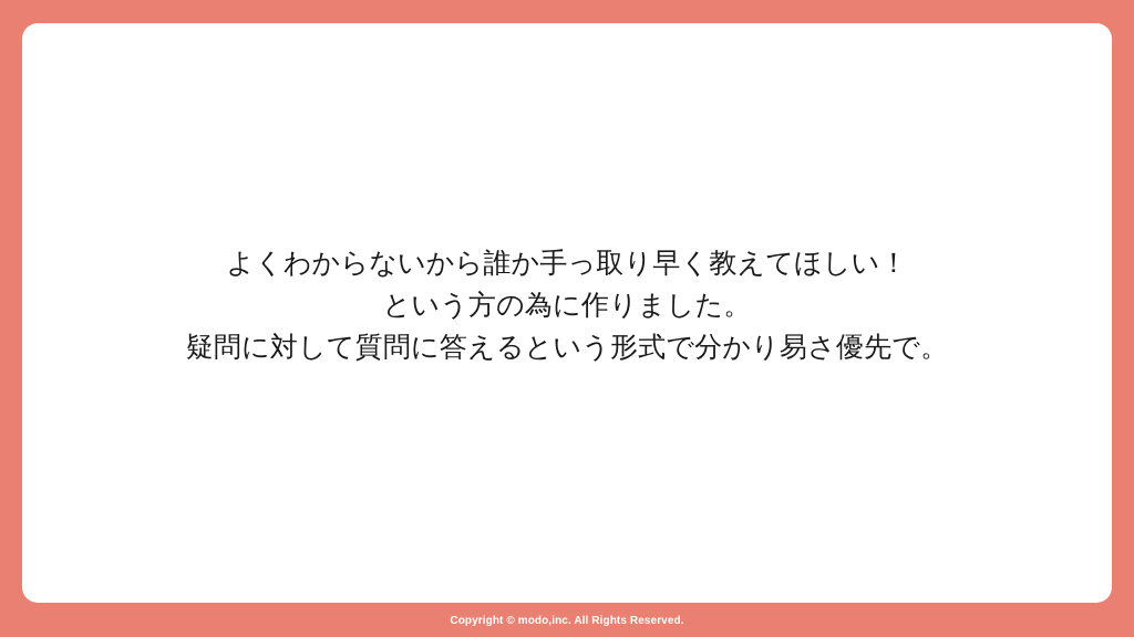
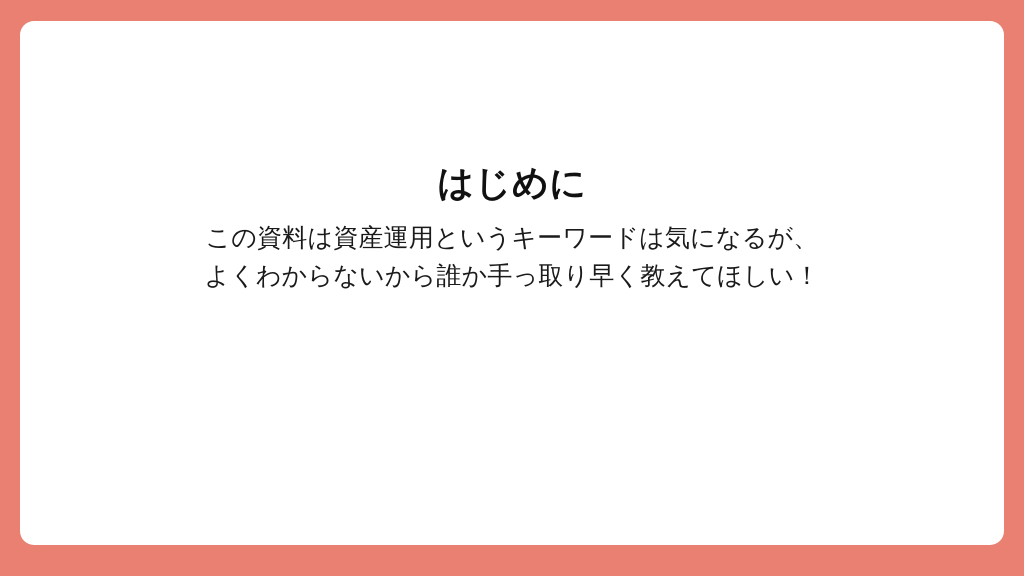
+ はじめに
+ この資料は資産運用というキーワードは気になるが、
  よくわからないから誰か手っ取り早く教えてほしい！
- という方の為に作りました。
- 疑問に対して質問に答えるという形式で分かり易さ優先で。
- Copyright © modo,inc. All Rights Reserved.
